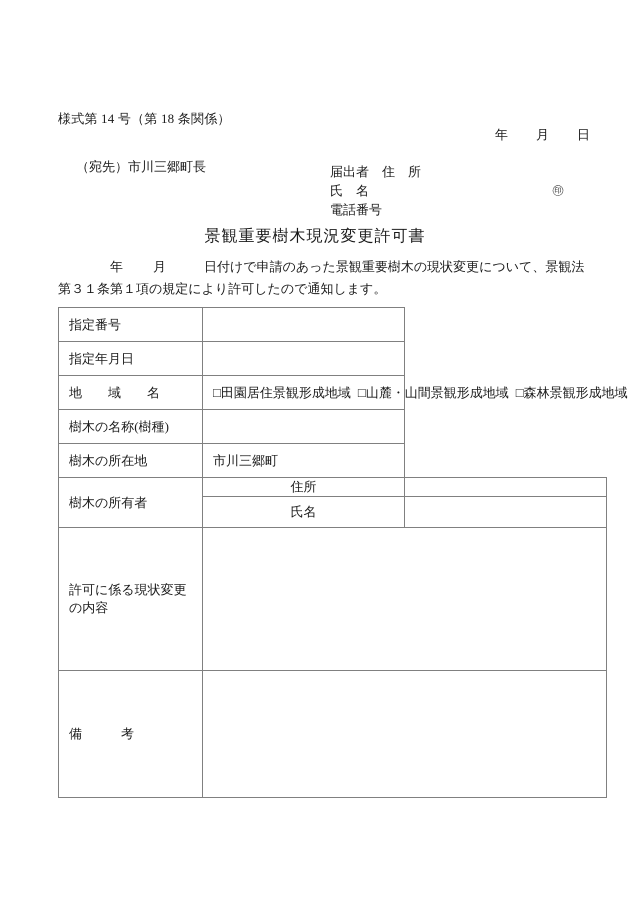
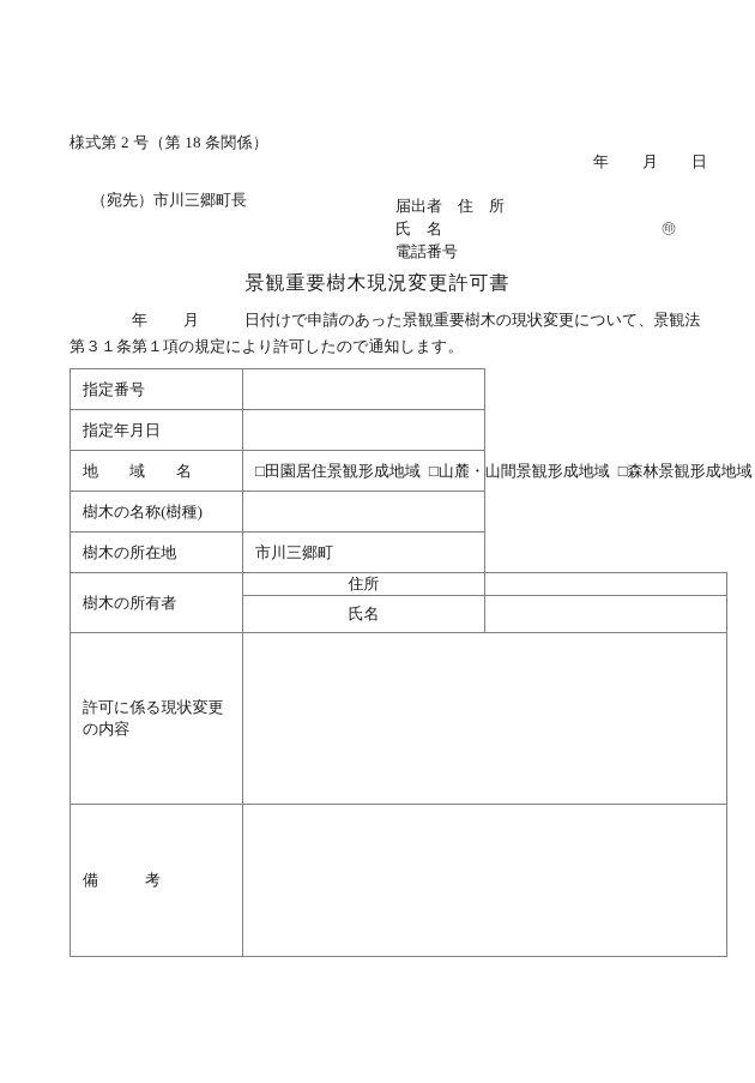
- 様式第 14 号（第 18 条関係）
+ 様式第 2 号（第 18 条関係）
  年 月 日
  （宛先）市川三郷町長
  届出者 住 所
  氏 名
  ㊞
  電話番号
  景観重要樹木現況変更許可書
  年 月 日付けで申請のあった景観重要樹木の現状変更について、景観法第３１条第１項の規定により許可したので通知します。
  指定番号
  指定年月日
  地 域 名	□田園居住景観形成地域 □山麓・山間景観形成地域 □森林景観形成地域
  樹木の名称(樹種)
  樹木の所在地	市川三郷町
  樹木の所有者	住所
  氏名
  許可に係る現状変更の内容
  備 考
